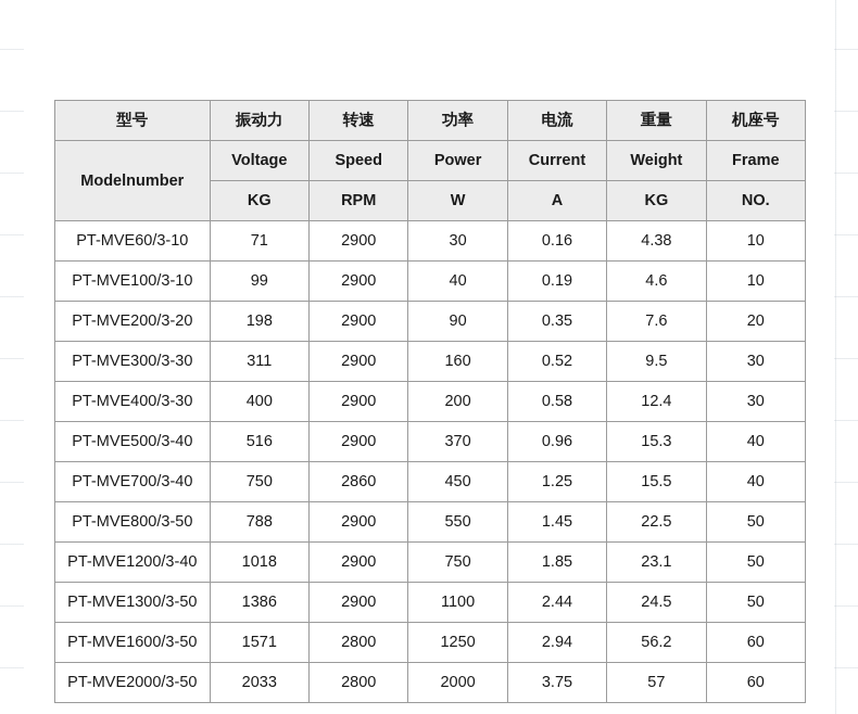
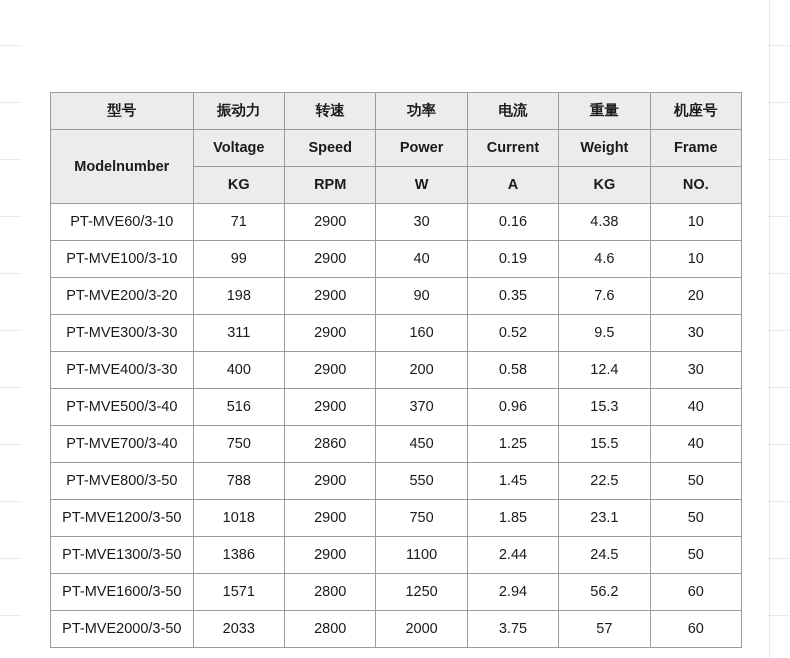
  型号	振动力	转速	功率	电流	重量	机座号
  Modelnumber	Voltage	Speed	Power	Current	Weight	Frame
  KG	RPM	W	A	KG	NO.
  PT-MVE60/3-10	71	2900	30	0.16	4.38	10
  PT-MVE100/3-10	99	2900	40	0.19	4.6	10
  PT-MVE200/3-20	198	2900	90	0.35	7.6	20
  PT-MVE300/3-30	311	2900	160	0.52	9.5	30
  PT-MVE400/3-30	400	2900	200	0.58	12.4	30
  PT-MVE500/3-40	516	2900	370	0.96	15.3	40
  PT-MVE700/3-40	750	2860	450	1.25	15.5	40
  PT-MVE800/3-50	788	2900	550	1.45	22.5	50
- PT-MVE1200/3-40	1018	2900	750	1.85	23.1	50
+ PT-MVE1200/3-50	1018	2900	750	1.85	23.1	50
  PT-MVE1300/3-50	1386	2900	1100	2.44	24.5	50
  PT-MVE1600/3-50	1571	2800	1250	2.94	56.2	60
  PT-MVE2000/3-50	2033	2800	2000	3.75	57	60
